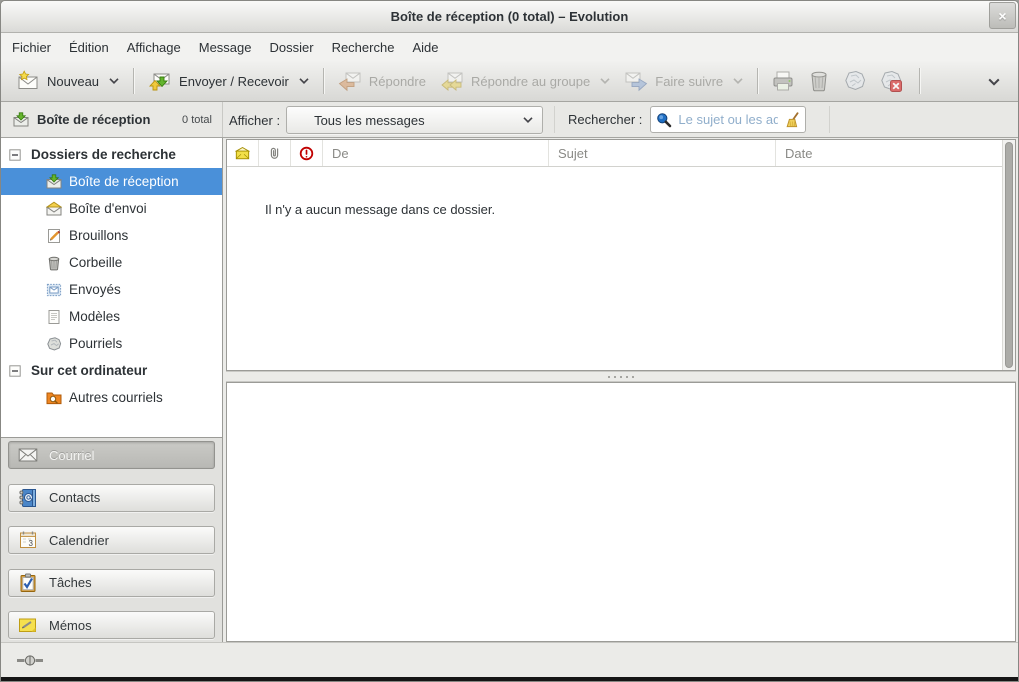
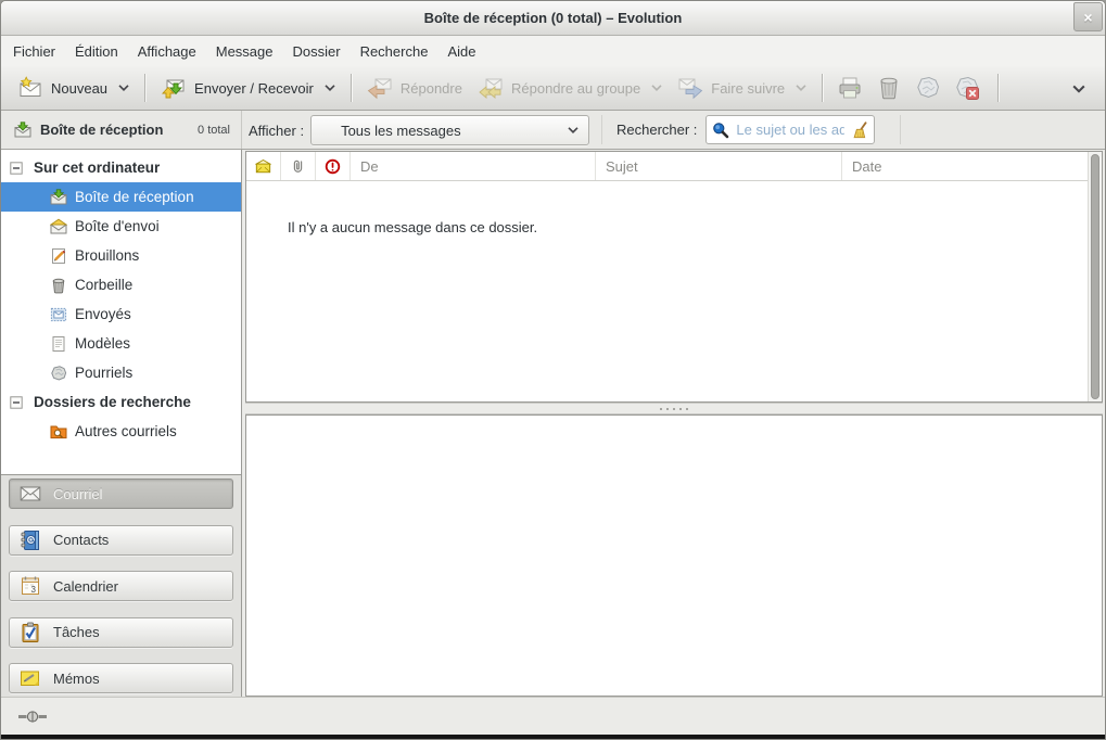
  Boîte de réception (0 total) – Evolution
  ×
  Fichier
  Édition
  Affichage
  Message
  Dossier
  Recherche
  Aide
  Nouveau
  Envoyer / Recevoir
  Répondre
  Répondre au groupe
  Faire suivre
  Boîte de réception
  0 total
  Afficher :
  Tous les messages
  Rechercher :
- Dossiers de recherche
+ Sur cet ordinateur
  Boîte de réception
  Boîte d'envoi
  Brouillons
  Corbeille
  Envoyés
  Modèles
  Pourriels
- Sur cet ordinateur
+ Dossiers de recherche
  Autres courriels
  Courriel
  Contacts
  Calendrier
  Tâches
  Mémos
  De
  Sujet
  Date
  Il n'y a aucun message dans ce dossier.
